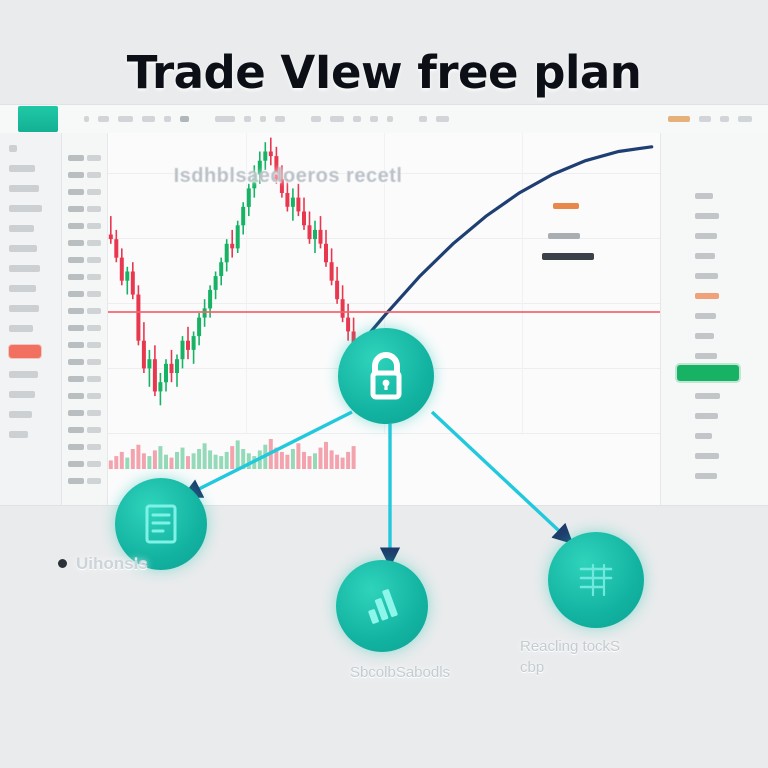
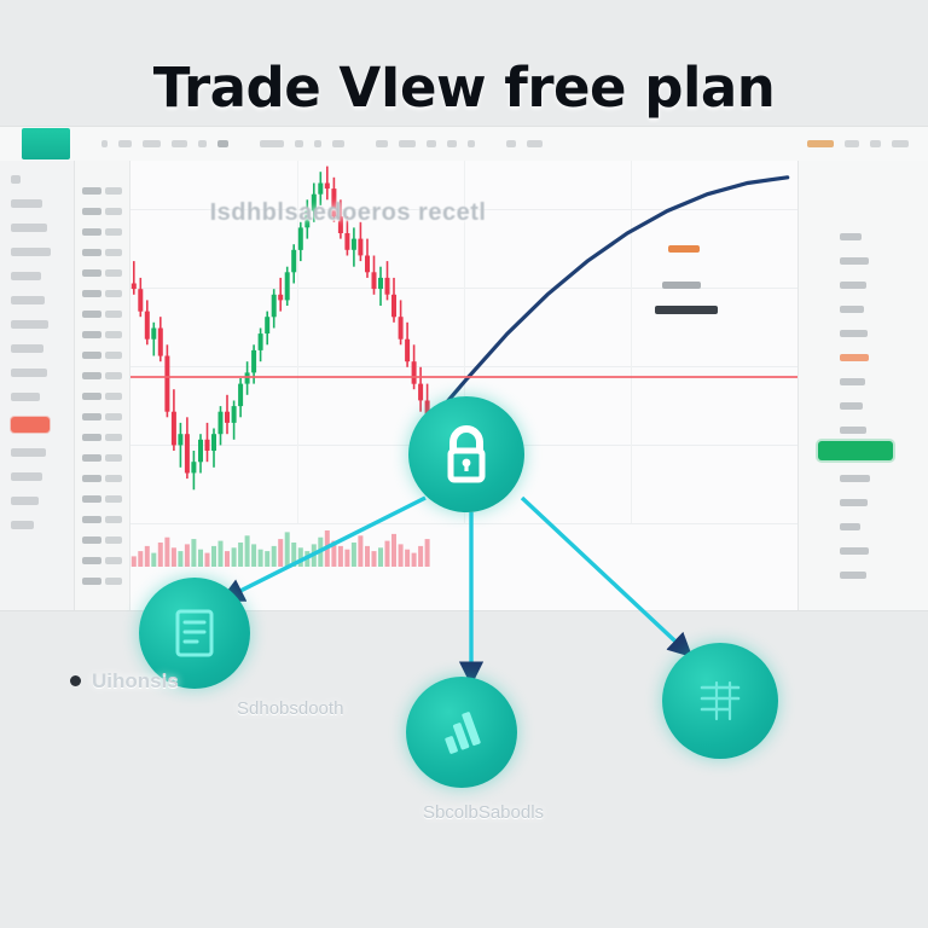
  Isdhblsaedoeros recetl
  Trade VIew free plan
+ Sdhobsdooth
  SbcolbSabodls
- Reacling tockS
- cbp
  Uihonsis
